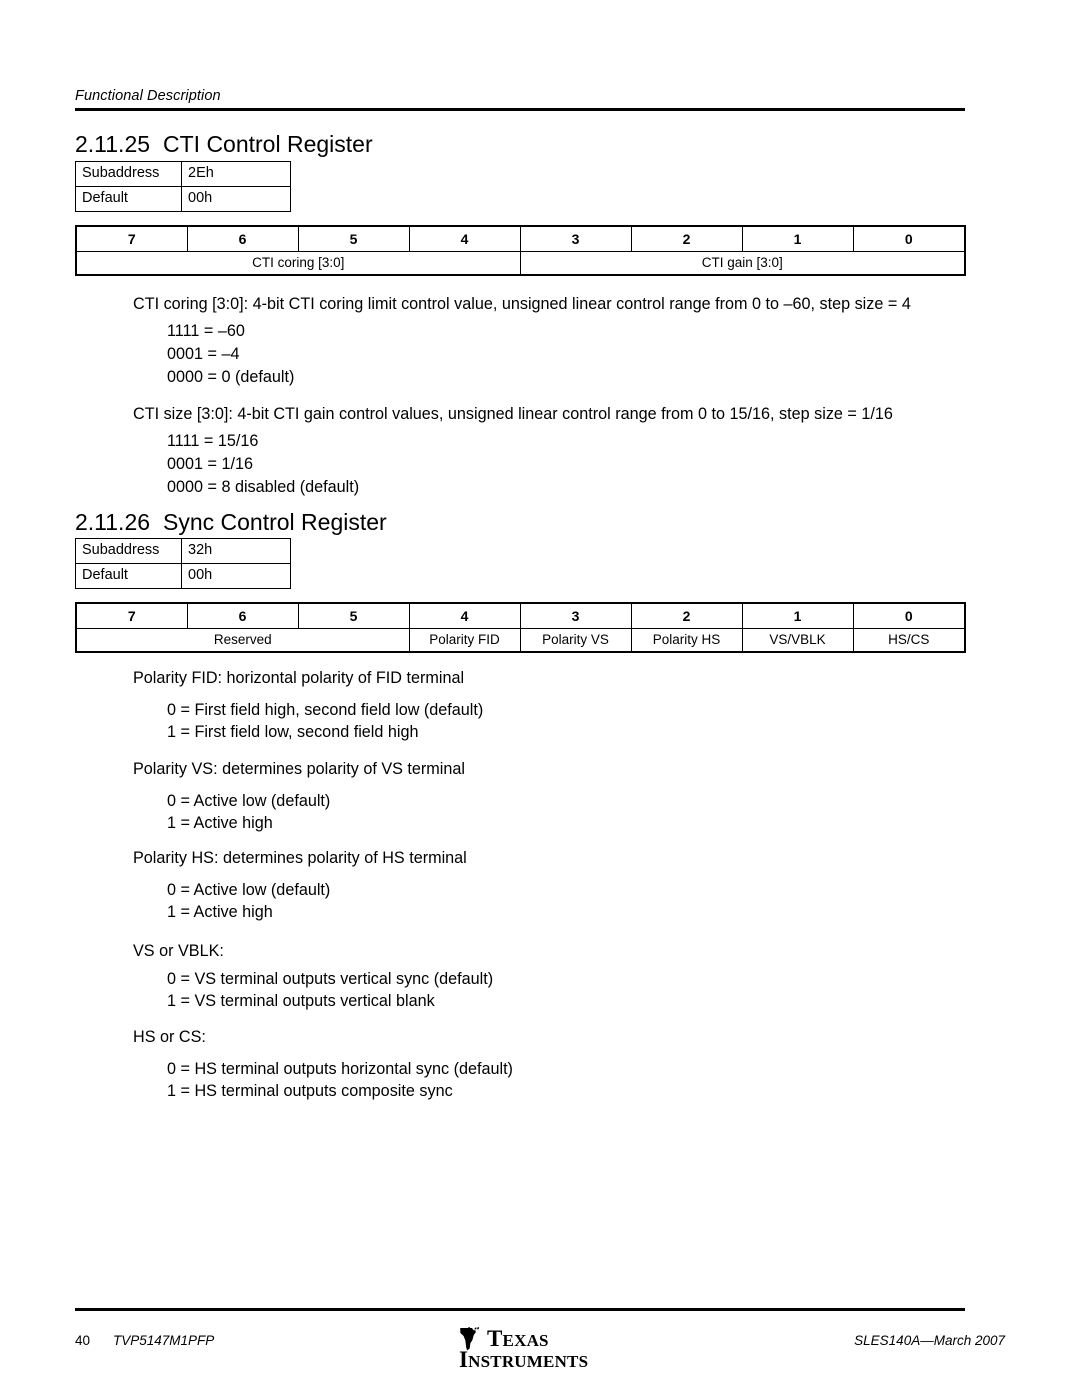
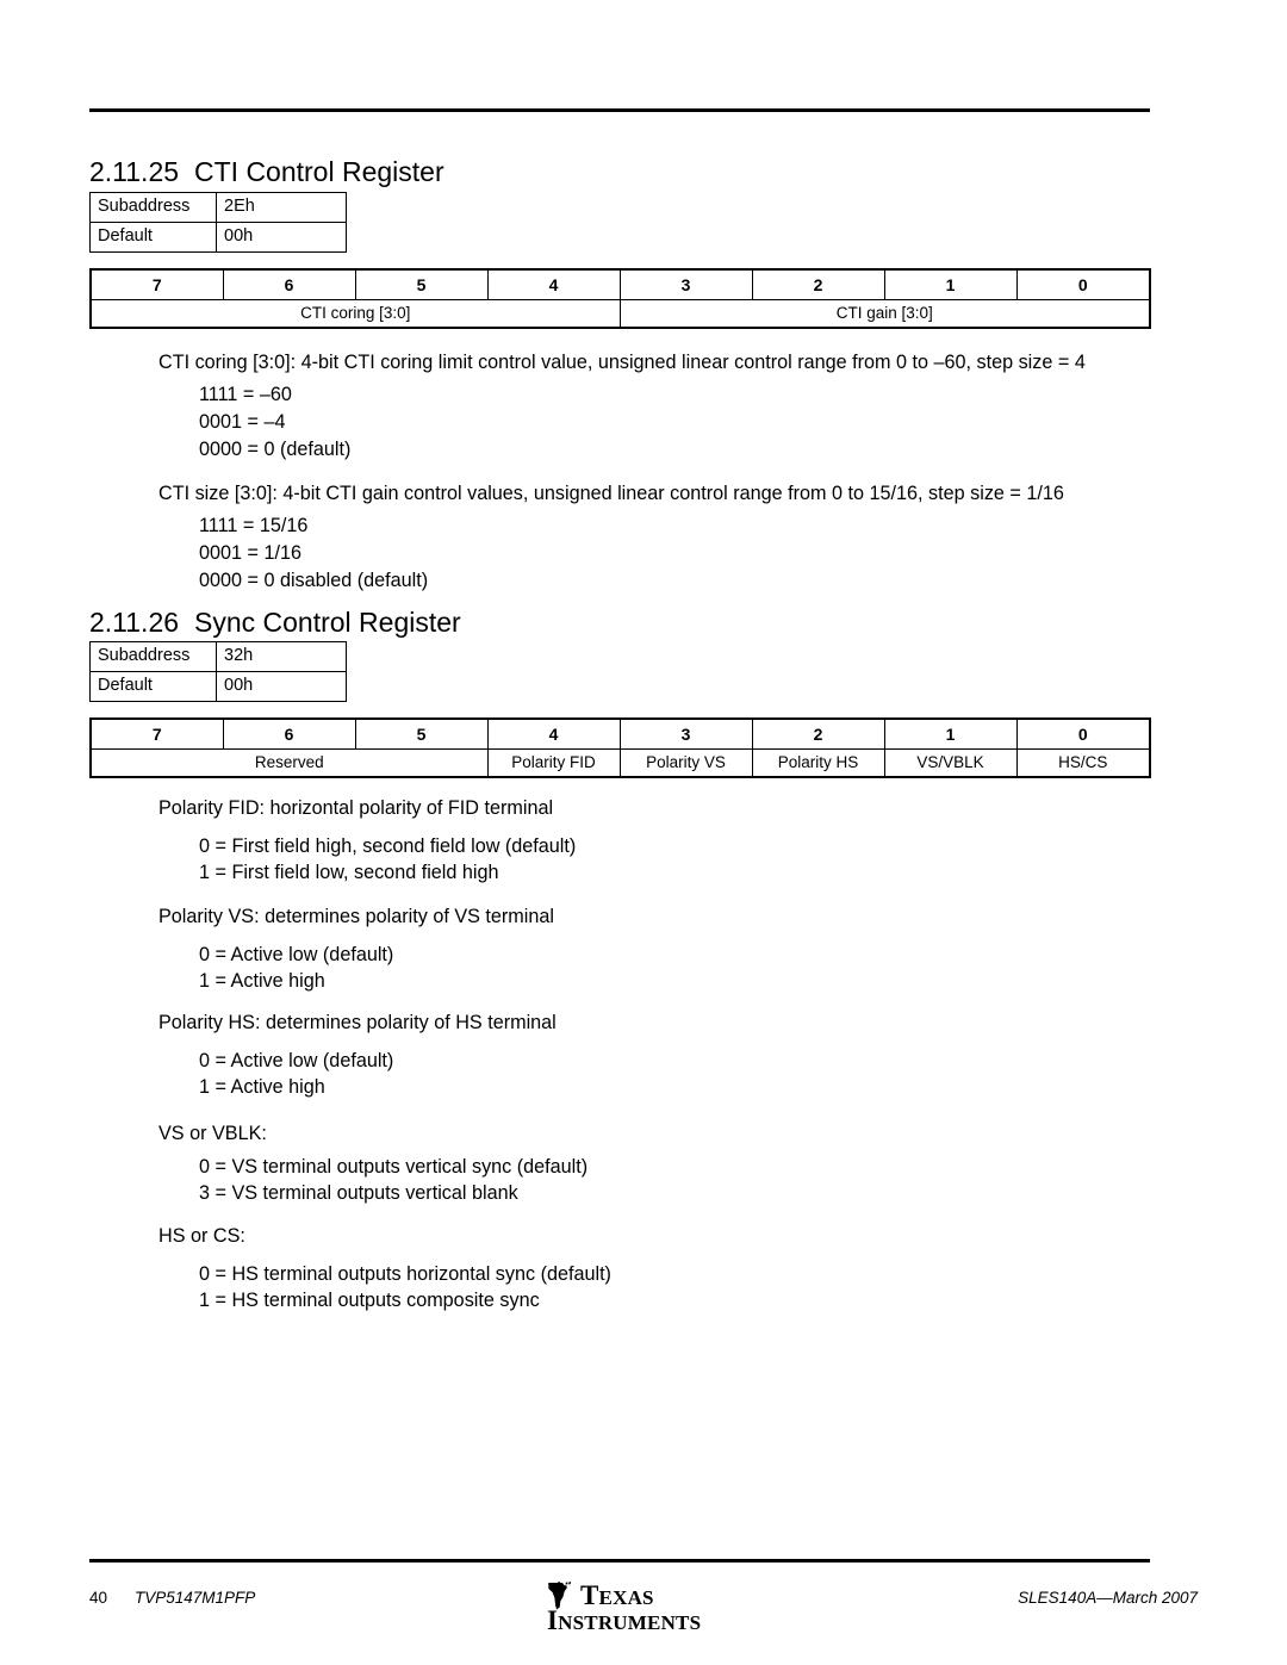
- Functional Description
  2.11.25 CTI Control Register
  Subaddress	2Eh
  Default	00h
  7	6	5	4	3	2	1	0
  CTI coring [3:0]	CTI gain [3:0]
  CTI coring [3:0]: 4-bit CTI coring limit control value, unsigned linear control range from 0 to –60, step size = 4
  1111 = –60
  0001 = –4
  0000 = 0 (default)
  CTI size [3:0]: 4-bit CTI gain control values, unsigned linear control range from 0 to 15/16, step size = 1/16
  1111 = 15/16
  0001 = 1/16
- 0000 = 8 disabled (default)
+ 0000 = 0 disabled (default)
  2.11.26 Sync Control Register
  Subaddress	32h
  Default	00h
  7	6	5	4	3	2	1	0
  Reserved	Polarity FID	Polarity VS	Polarity HS	VS/VBLK	HS/CS
  Polarity FID: horizontal polarity of FID terminal
  0 = First field high, second field low (default)
  1 = First field low, second field high
  Polarity VS: determines polarity of VS terminal
  0 = Active low (default)
  1 = Active high
  Polarity HS: determines polarity of HS terminal
  0 = Active low (default)
  1 = Active high
  VS or VBLK:
  0 = VS terminal outputs vertical sync (default)
- 1 = VS terminal outputs vertical blank
+ 3 = VS terminal outputs vertical blank
  HS or CS:
  0 = HS terminal outputs horizontal sync (default)
  1 = HS terminal outputs composite sync
  40
  TVP5147M1PFP
  SLES140A—March 2007
  TEXAS
  INSTRUMENTS
